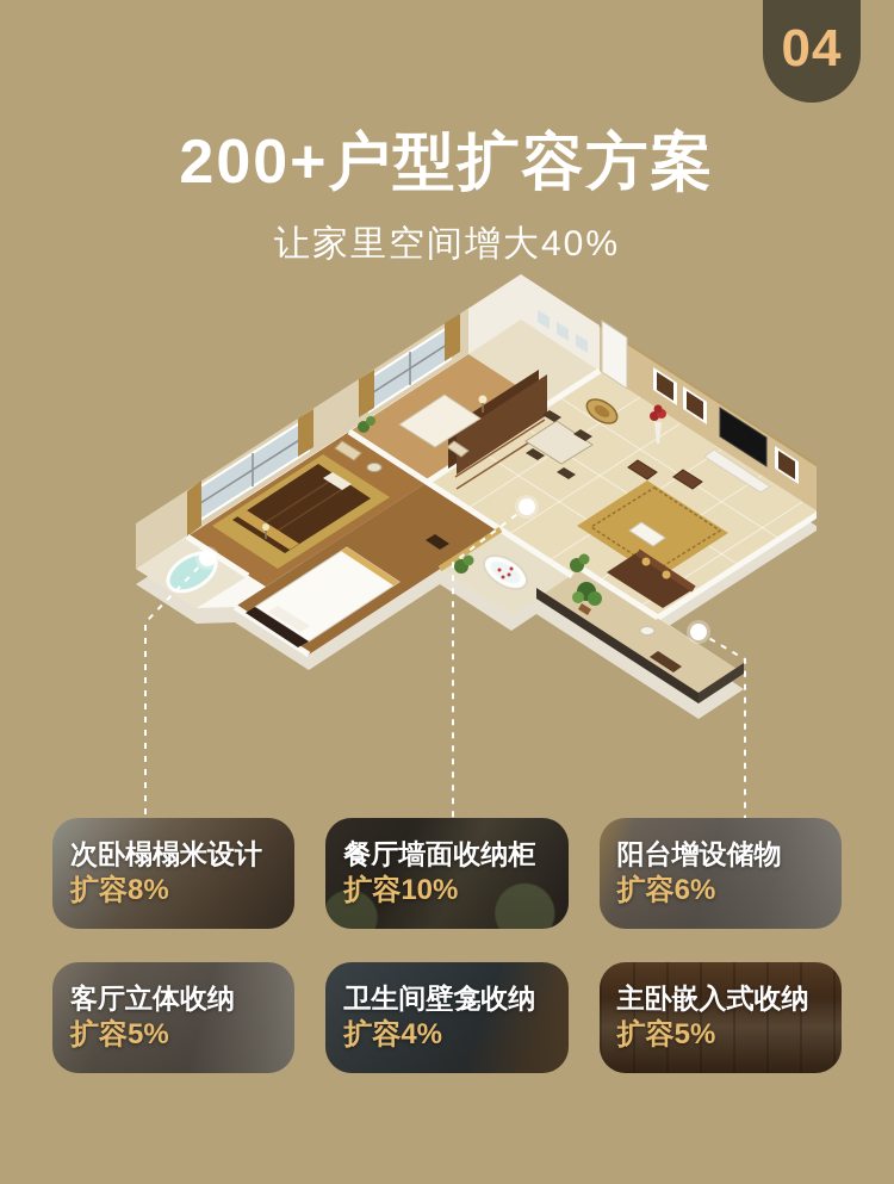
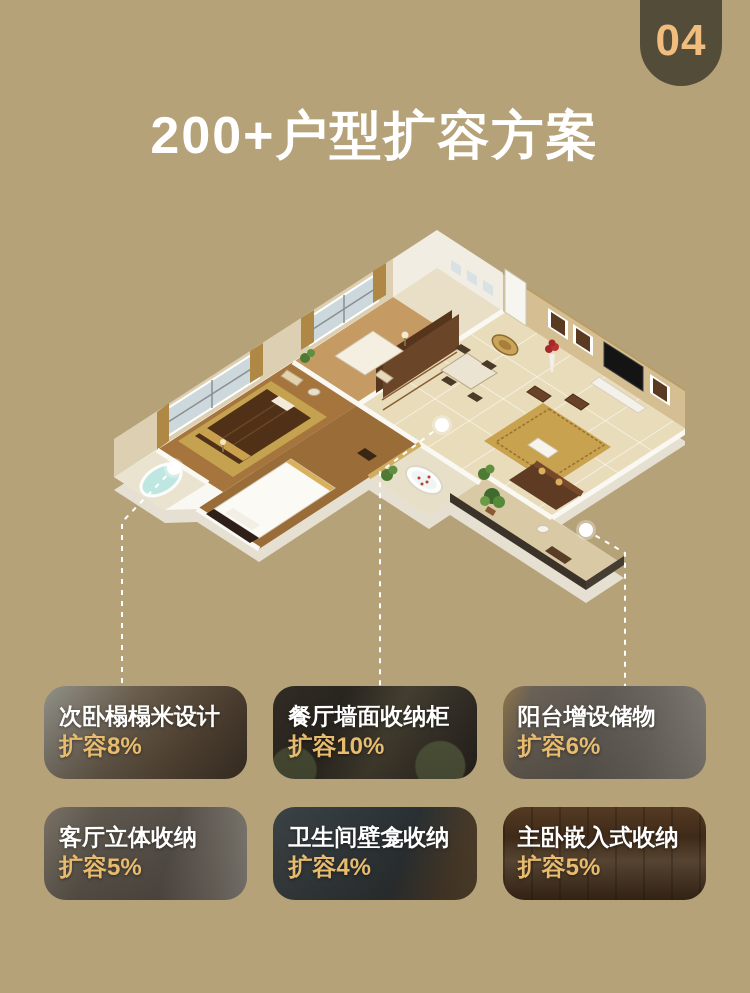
  04
  200+户型扩容方案
- 让家里空间增大40%
  次卧榻榻米设计
  扩容8%
  餐厅墙面收纳柜
  扩容10%
  阳台增设储物
  扩容6%
  客厅立体收纳
  扩容5%
  卫生间壁龛收纳
  扩容4%
  主卧嵌入式收纳
  扩容5%
